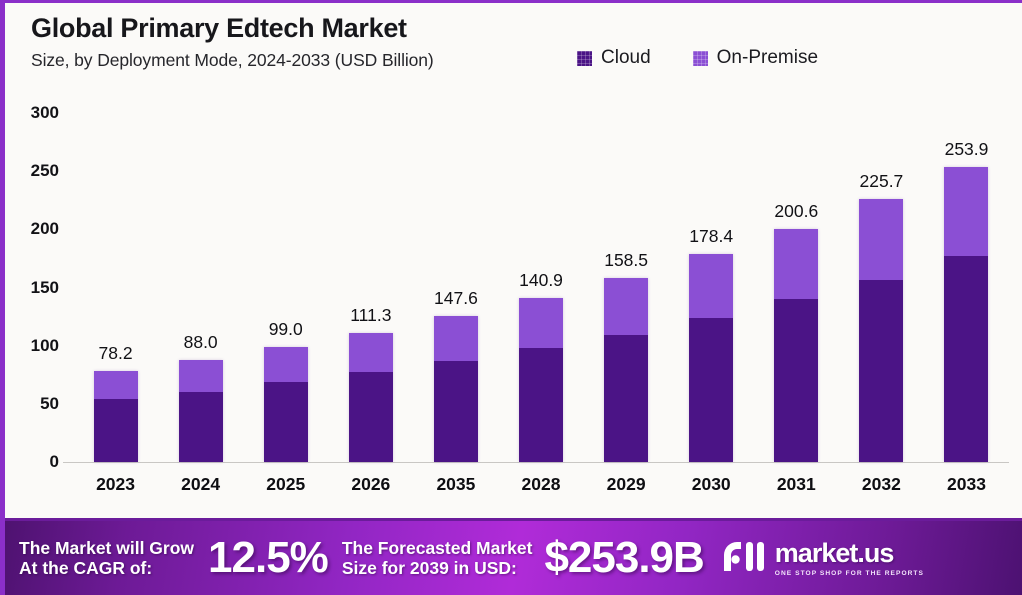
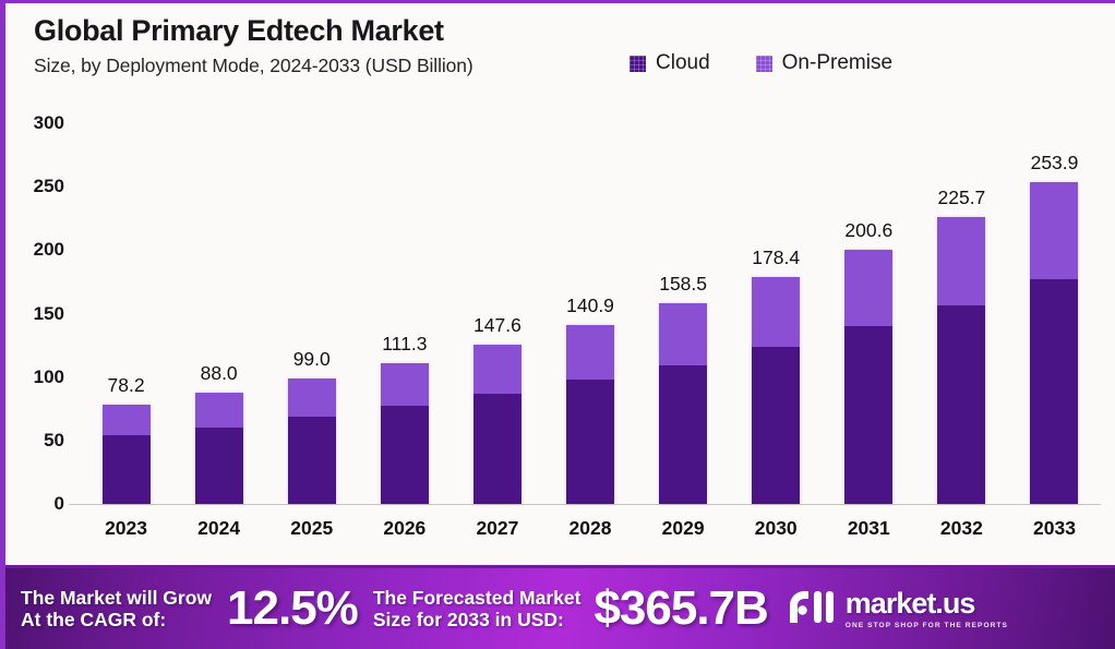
  Global Primary Edtech Market
  Size, by Deployment Mode, 2024-2033 (USD Billion)
  Cloud
  On-Premise
  0
  50
  100
  150
  200
  250
  300
  78.2
  2023
  88.0
  2024
  99.0
  2025
  111.3
  2026
  147.6
- 2035
+ 2027
  140.9
  2028
  158.5
  2029
  178.4
  2030
  200.6
  2031
  225.7
  2032
  253.9
  2033
  The Market will Grow
  At the CAGR of:
  12.5%
  The Forecasted Market
- Size for 2039 in USD:
+ Size for 2033 in USD:
- $253.9B
+ $365.7B
  market.us
